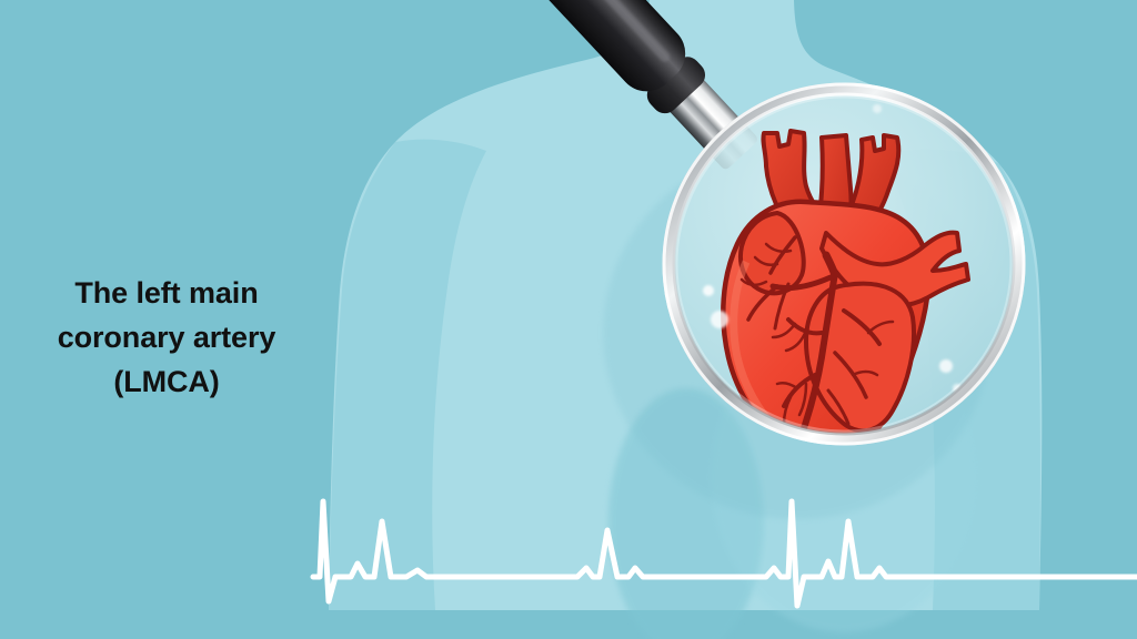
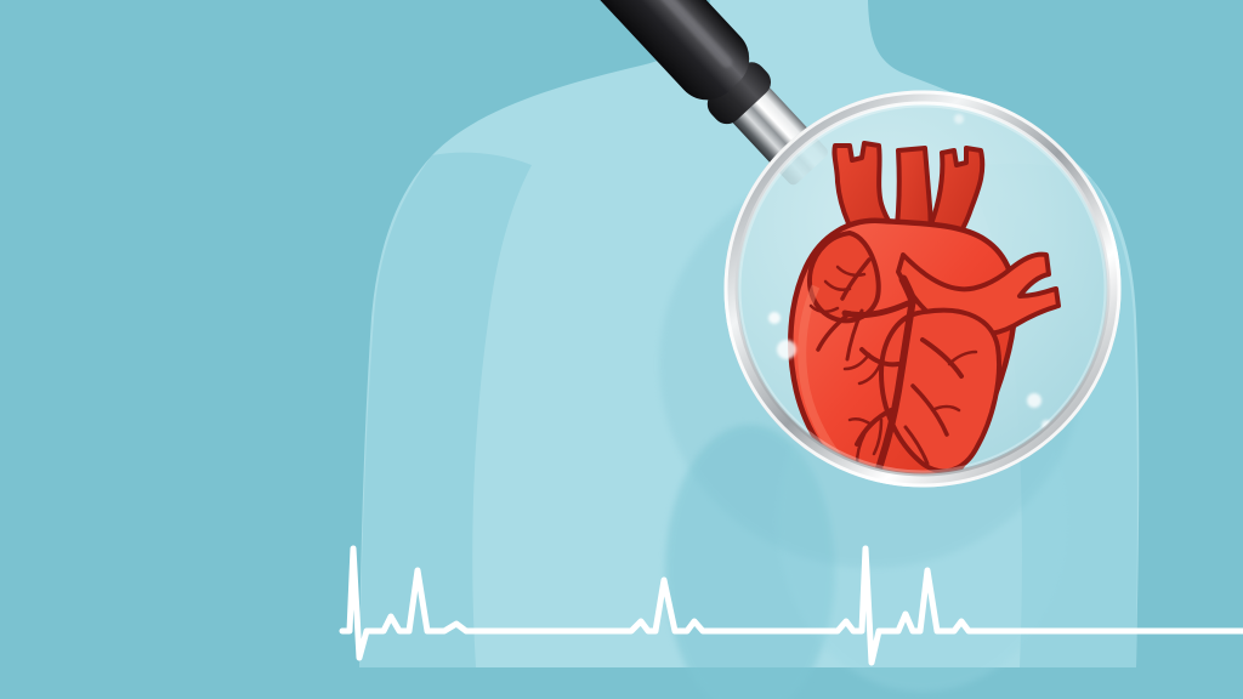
- The left main
- coronary artery
- (LMCA)
